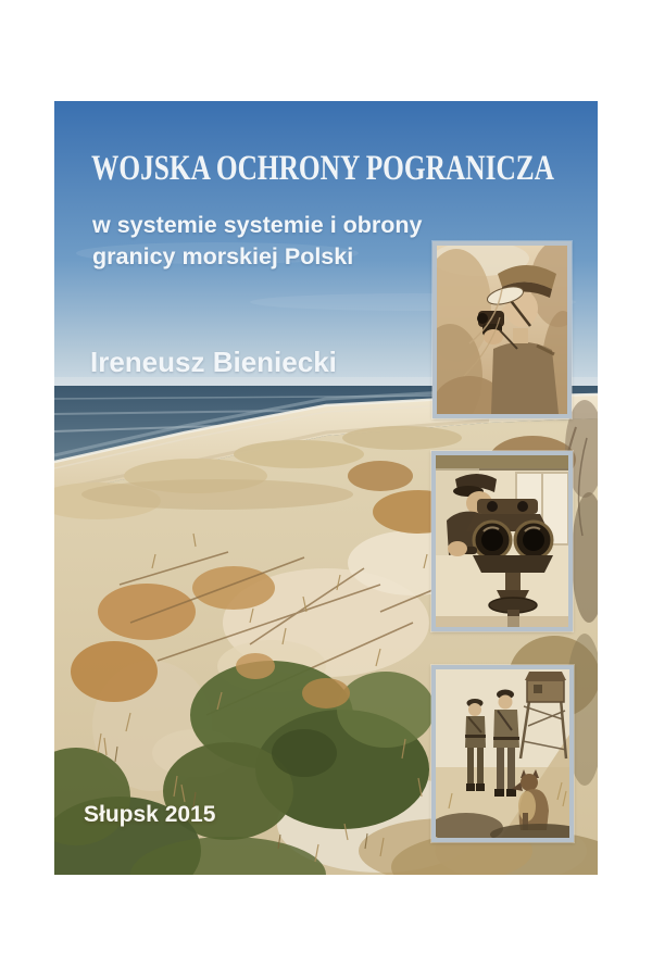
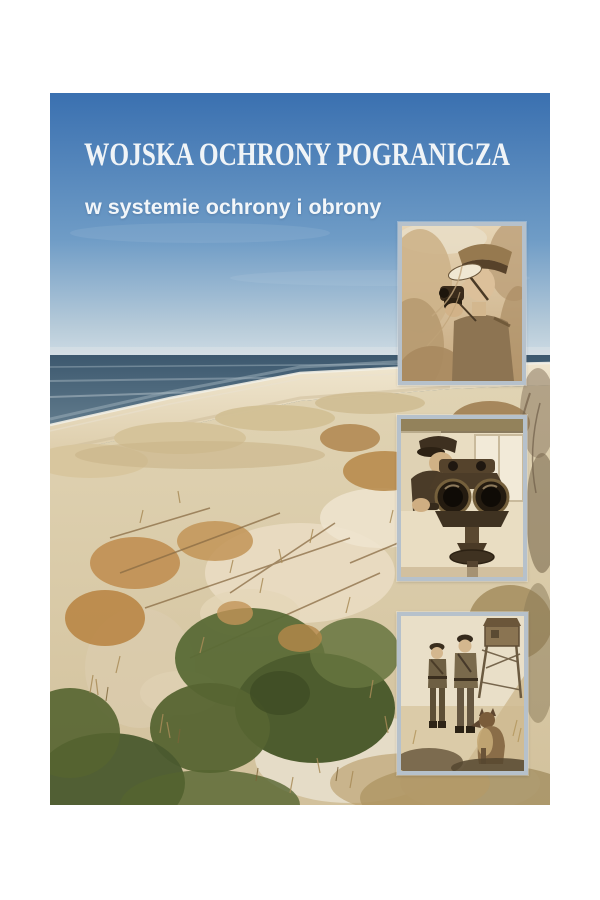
  WOJSKA OCHRONY POGRANICZA
- w systemie systemie i obrony
+ w systemie ochrony i obrony
- granicy morskiej Polski
- Ireneusz Bieniecki
- Słupsk 2015
